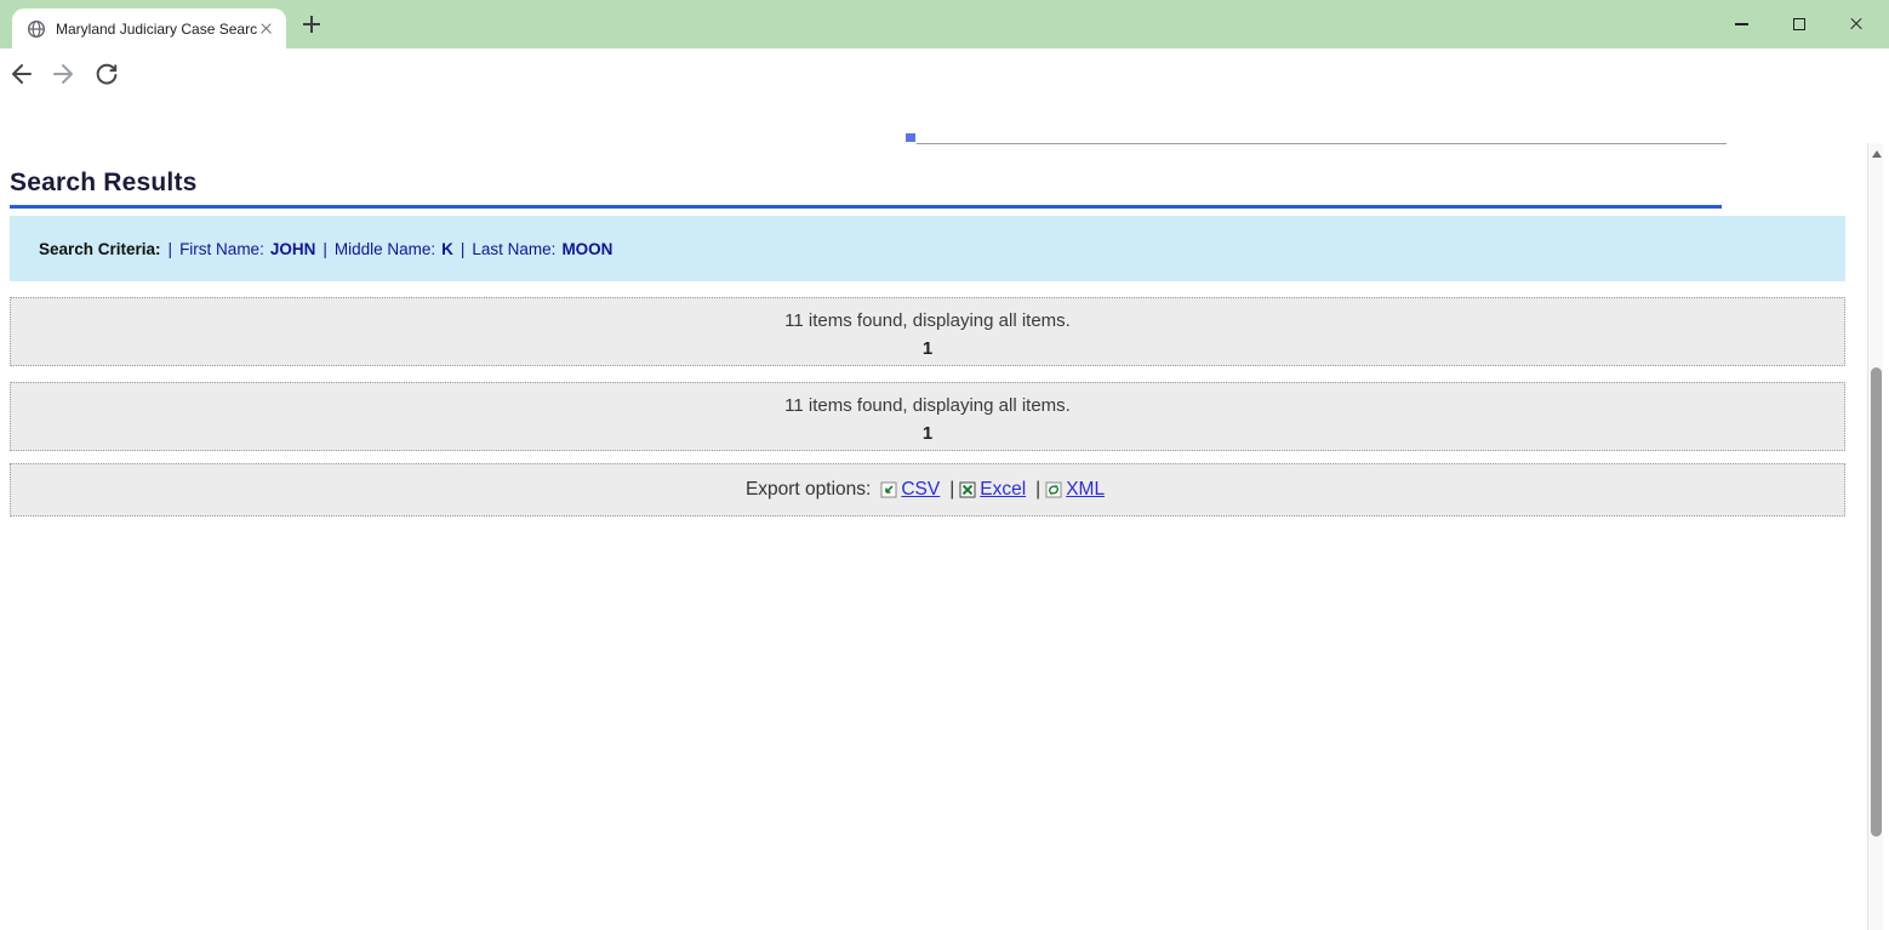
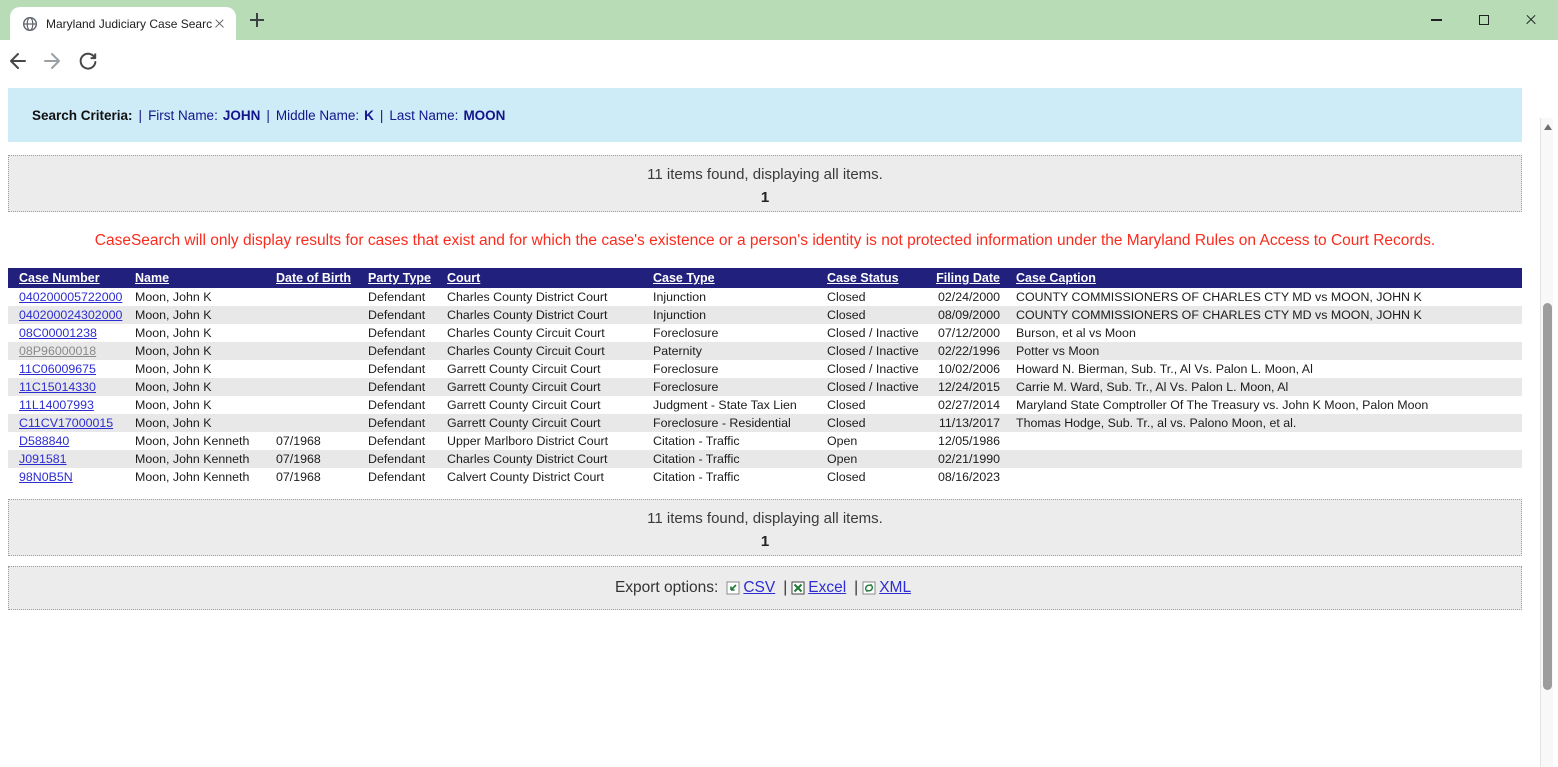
  Maryland Judiciary Case Searc
- Search Results
  Search Criteria:
  |
  First Name:
  JOHN
  |
  Middle Name:
  K
  |
  Last Name:
  MOON
  11 items found, displaying all items.
  1
+ CaseSearch will only display results for cases that exist and for which the case's existence or a person's identity is not protected information under the Maryland Rules on Access to Court Records.
+ Case Number	Name	Date of Birth	Party Type	Court	Case Type	Case Status	Filing Date	Case Caption
+ 040200005722000	Moon, John K		Defendant	Charles County District Court	Injunction	Closed	02/24/2000	COUNTY COMMISSIONERS OF CHARLES CTY MD vs MOON, JOHN K
+ 040200024302000	Moon, John K		Defendant	Charles County District Court	Injunction	Closed	08/09/2000	COUNTY COMMISSIONERS OF CHARLES CTY MD vs MOON, JOHN K
+ 08C00001238	Moon, John K		Defendant	Charles County Circuit Court	Foreclosure	Closed / Inactive	07/12/2000	Burson, et al vs Moon
+ 08P96000018	Moon, John K		Defendant	Charles County Circuit Court	Paternity	Closed / Inactive	02/22/1996	Potter vs Moon
+ 11C06009675	Moon, John K		Defendant	Garrett County Circuit Court	Foreclosure	Closed / Inactive	10/02/2006	Howard N. Bierman, Sub. Tr., Al Vs. Palon L. Moon, Al
+ 11C15014330	Moon, John K		Defendant	Garrett County Circuit Court	Foreclosure	Closed / Inactive	12/24/2015	Carrie M. Ward, Sub. Tr., Al Vs. Palon L. Moon, Al
+ 11L14007993	Moon, John K		Defendant	Garrett County Circuit Court	Judgment - State Tax Lien	Closed	02/27/2014	Maryland State Comptroller Of The Treasury vs. John K Moon, Palon Moon
+ C11CV17000015	Moon, John K		Defendant	Garrett County Circuit Court	Foreclosure - Residential	Closed	11/13/2017	Thomas Hodge, Sub. Tr., al vs. Palono Moon, et al.
+ D588840	Moon, John Kenneth	07/1968	Defendant	Upper Marlboro District Court	Citation - Traffic	Open	12/05/1986
+ J091581	Moon, John Kenneth	07/1968	Defendant	Charles County District Court	Citation - Traffic	Open	02/21/1990
+ 98N0B5N	Moon, John Kenneth	07/1968	Defendant	Calvert County District Court	Citation - Traffic	Closed	08/16/2023
  11 items found, displaying all items.
  1
  Export options:
  CSV
  |
  Excel
  |
  XML
